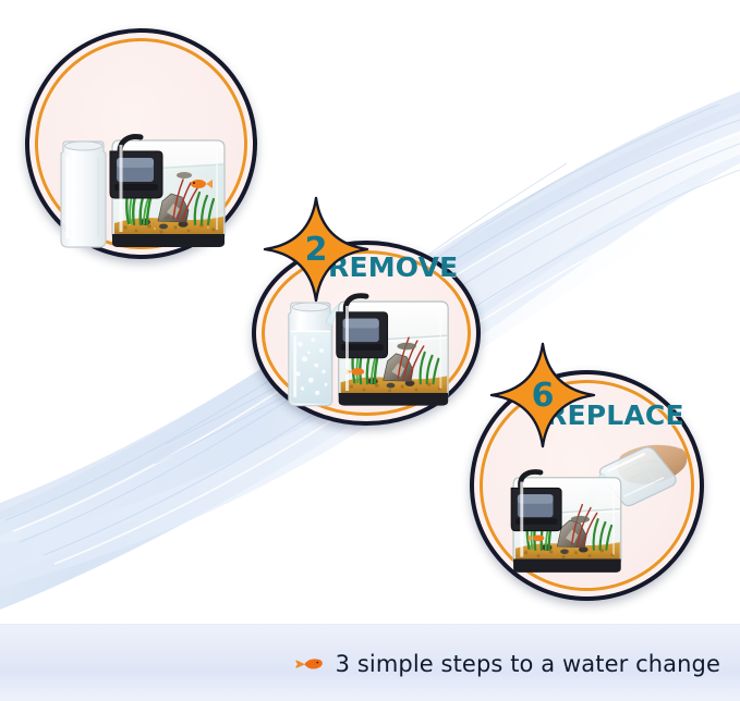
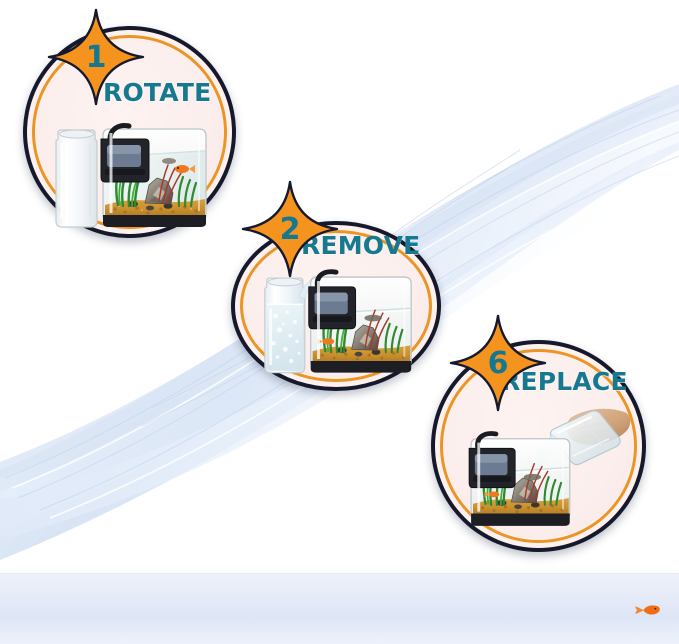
+ ROTATE
+ 1
  REMOVE
  2
  EPLACE
  6
- 3 simple steps to a water change
